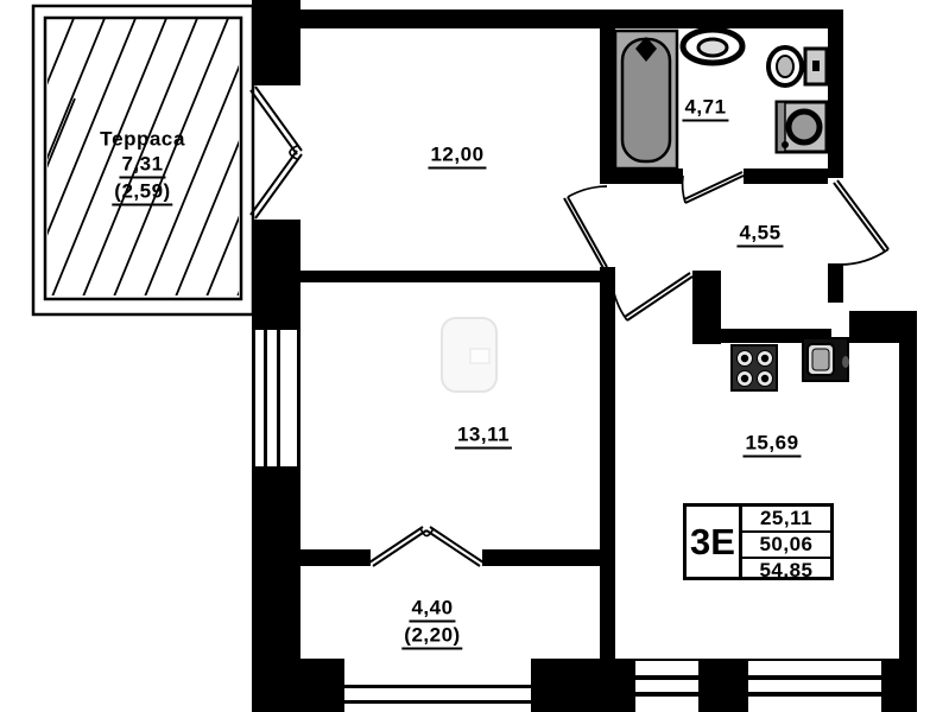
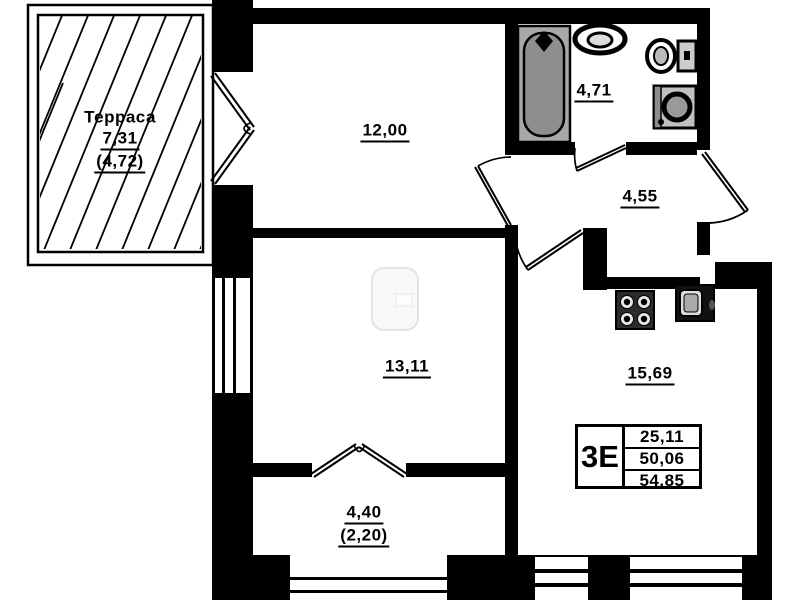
  Терраса
  7,31
- (2,59)
+ (4,72)
  12,00
  4,71
  4,55
  13,11
  15,69
  4,40
  (2,20)
  3Е
  25,11
  50,06
  54,85
